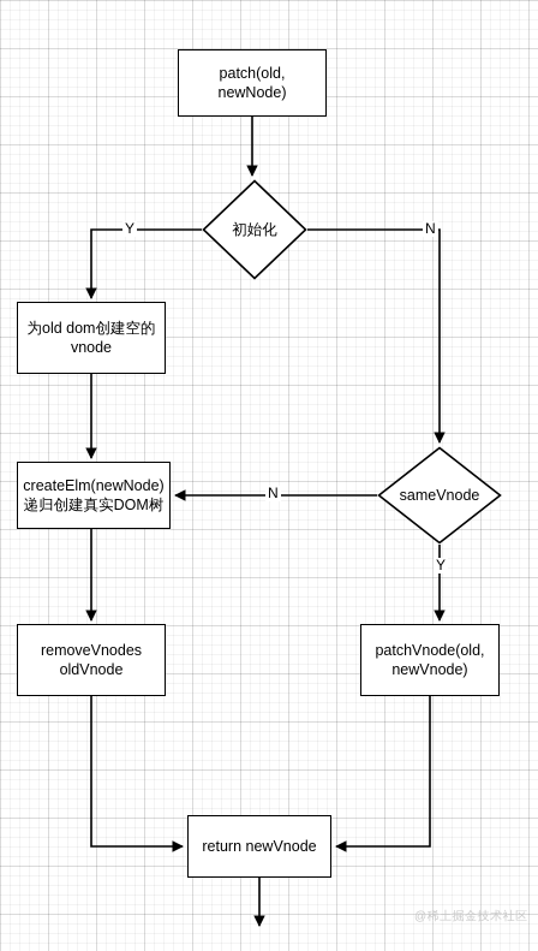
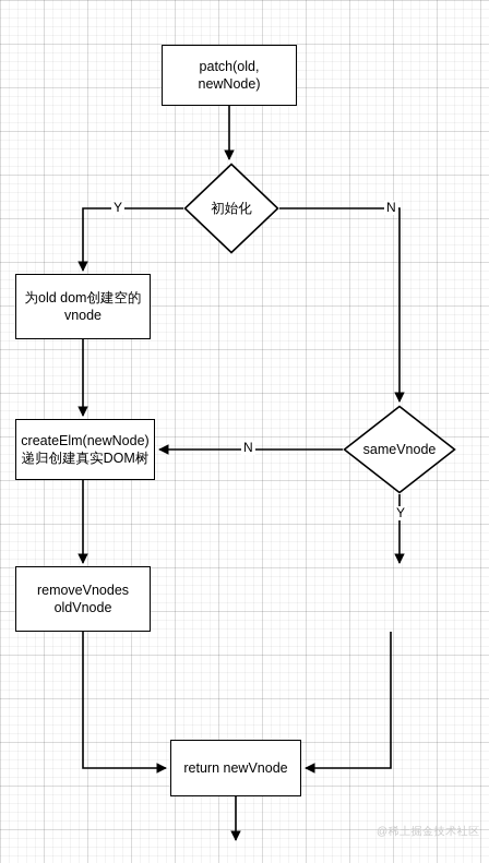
  patch(old, newNode)
  初始化
  为old dom创建空的
  vnode
  createElm(newNode)
  递归创建真实DOM树
  sameVnode
  removeVnodes
  oldVnode
- patchVnode(old,
- newVnode)
  return newVnode
  Y
  N
  N
  Y
  @稀土掘金技术社区
